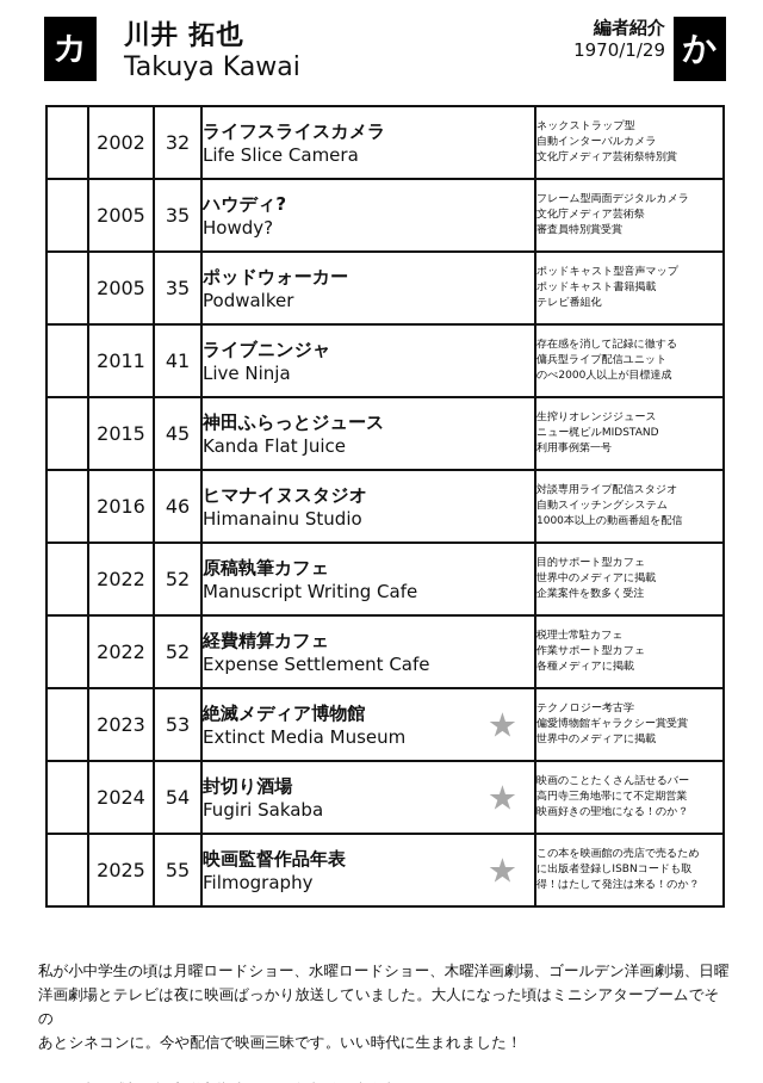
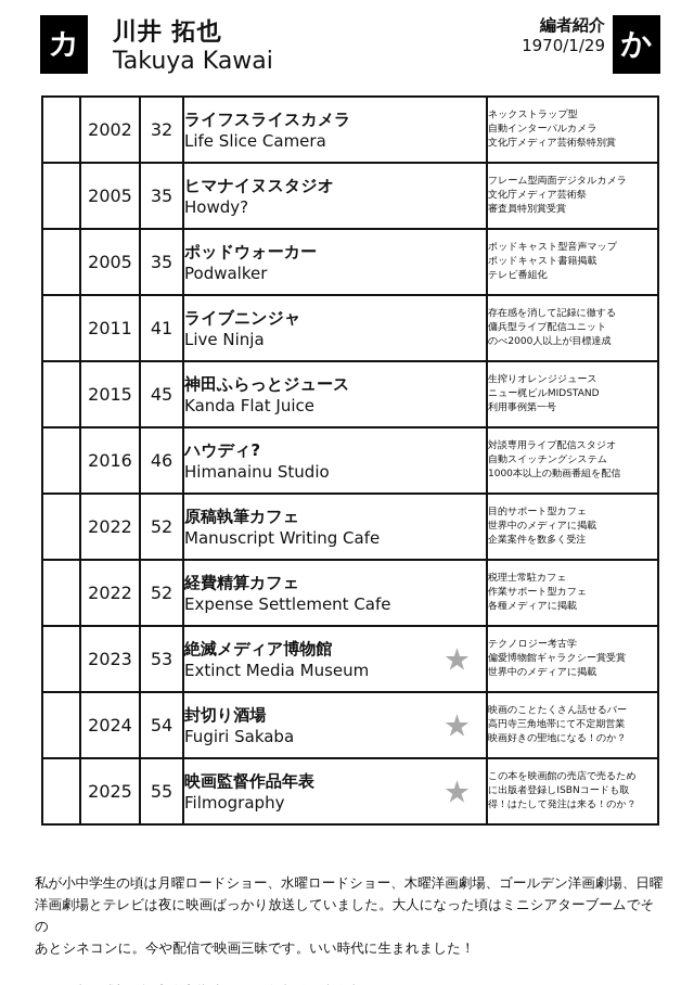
  カ
  川井 拓也
  Takuya Kawai
  編者紹介
  1970/1/29
  か
  	2002	32	ライフスライスカメラLife Slice Camera	ネックストラップ型自動インターバルカメラ文化庁メディア芸術祭特別賞
- 	2005	35	ハウディ?Howdy?	フレーム型両面デジタルカメラ文化庁メディア芸術祭審査員特別賞受賞
+ 	2005	35	ヒマナイヌスタジオHowdy?	フレーム型両面デジタルカメラ文化庁メディア芸術祭審査員特別賞受賞
  	2005	35	ポッドウォーカーPodwalker	ポッドキャスト型音声マップポッドキャスト書籍掲載テレビ番組化
  	2011	41	ライブニンジャLive Ninja	存在感を消して記録に徹する傭兵型ライブ配信ユニットのべ2000人以上が目標達成
  	2015	45	神田ふらっとジュースKanda Flat Juice	生搾りオレンジジュースニュー梶ビルMIDSTAND利用事例第一号
- 	2016	46	ヒマナイヌスタジオHimanainu Studio	対談専用ライブ配信スタジオ自動スイッチングシステム1000本以上の動画番組を配信
+ 	2016	46	ハウディ?Himanainu Studio	対談専用ライブ配信スタジオ自動スイッチングシステム1000本以上の動画番組を配信
  	2022	52	原稿執筆カフェManuscript Writing Cafe	目的サポート型カフェ世界中のメディアに掲載企業案件を数多く受注
  	2022	52	経費精算カフェExpense Settlement Cafe	税理士常駐カフェ作業サポート型カフェ各種メディアに掲載
  	2023	53	絶滅メディア博物館Extinct Media Museum★	テクノロジー考古学偏愛博物館ギャラクシー賞受賞世界中のメディアに掲載
  	2024	54	封切り酒場Fugiri Sakaba★	映画のことたくさん話せるバー高円寺三角地帯にて不定期営業映画好きの聖地になる！のか？
  	2025	55	映画監督作品年表Filmography★	この本を映画館の売店で売るために出版者登録しISBNコードも取得！はたして発注は来る！のか？
  私が小中学生の頃は月曜ロードショー、水曜ロードショー、木曜洋画劇場、ゴールデン洋画劇場、日曜
  洋画劇場とテレビは夜に映画ばっかり放送していました。大人になった頃はミニシアターブームでその
  あとシネコンに。今や配信で映画三昧です。いい時代に生まれました！
